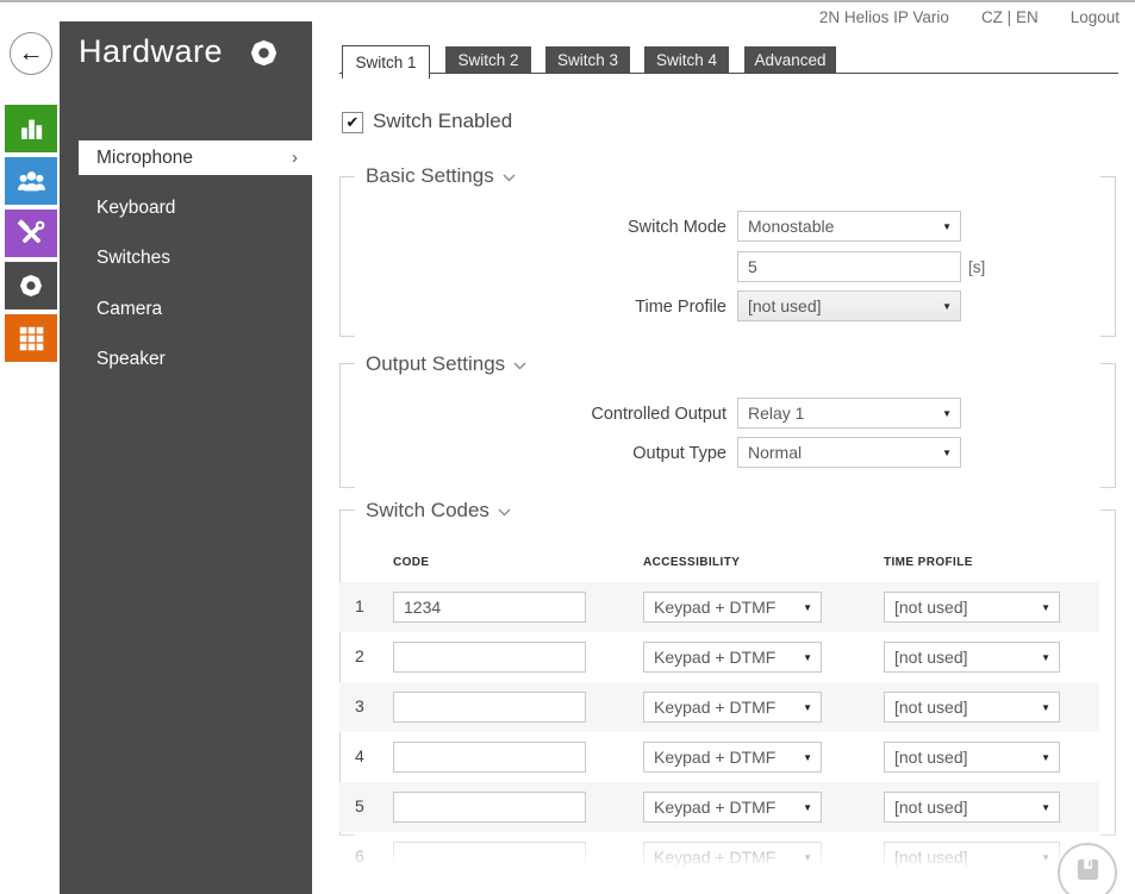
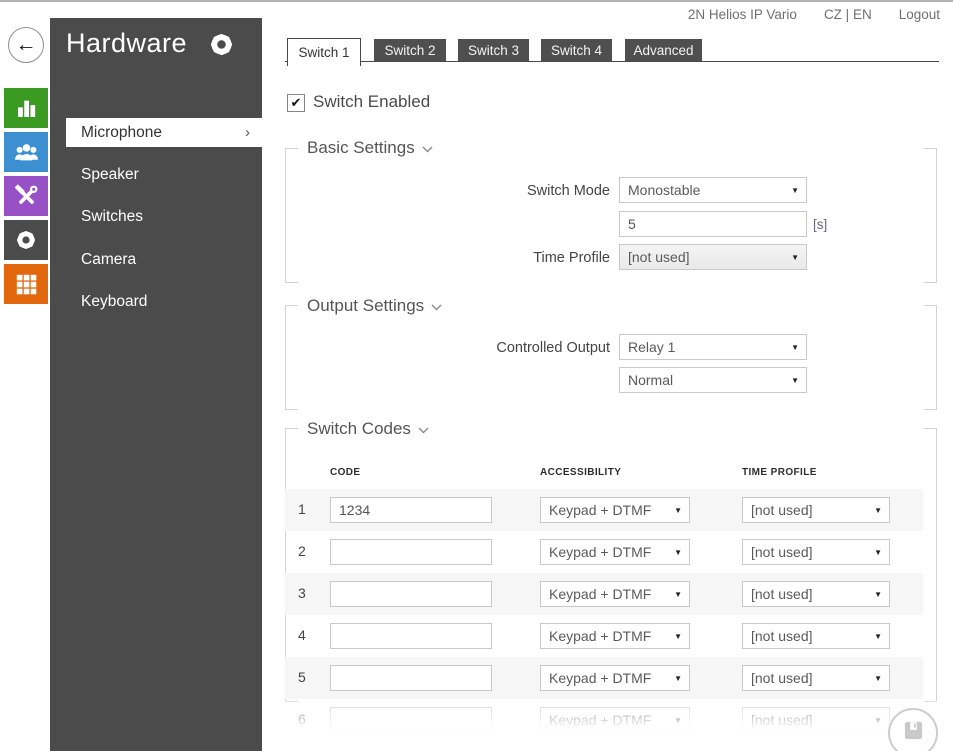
  2N Helios IP Vario
  CZ | EN
  Logout
  ←
  Hardware
  Microphone
  ›
- Keyboard
+ Speaker
  Switches
  Camera
- Speaker
+ Keyboard
  Switch 1
  Switch 2
  Switch 3
  Switch 4
  Advanced
  ✔
  Switch Enabled
  Basic Settings
  Switch Mode
  Monostable
  ▼
  5
  [s]
  Time Profile
  [not used]
  ▼
  Output Settings
  Controlled Output
  Relay 1
  ▼
- Output Type
  Normal
  ▼
  Switch Codes
  CODE
  ACCESSIBILITY
  TIME PROFILE
  1
  1234
  Keypad + DTMF
  ▼
  [not used]
  ▼
  2
  Keypad + DTMF
  ▼
  [not used]
  ▼
  3
  Keypad + DTMF
  ▼
  [not used]
  ▼
  4
  Keypad + DTMF
  ▼
  [not used]
  ▼
  5
  Keypad + DTMF
  ▼
  [not used]
  ▼
